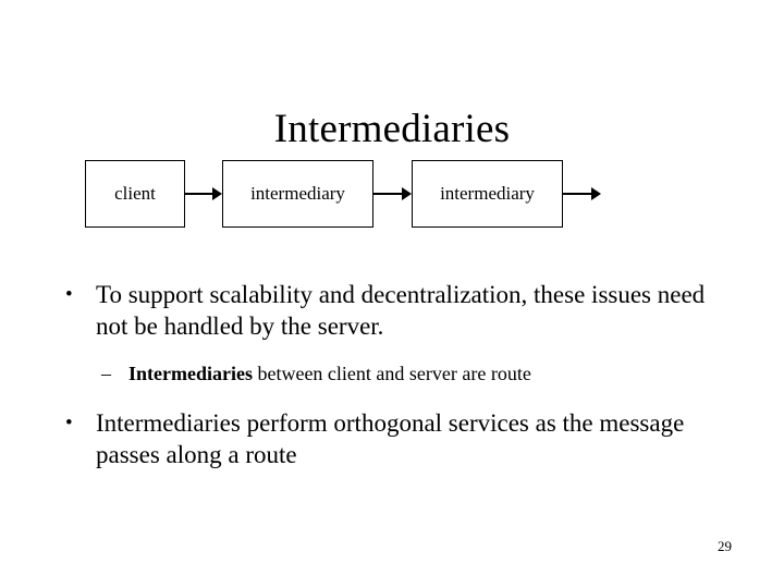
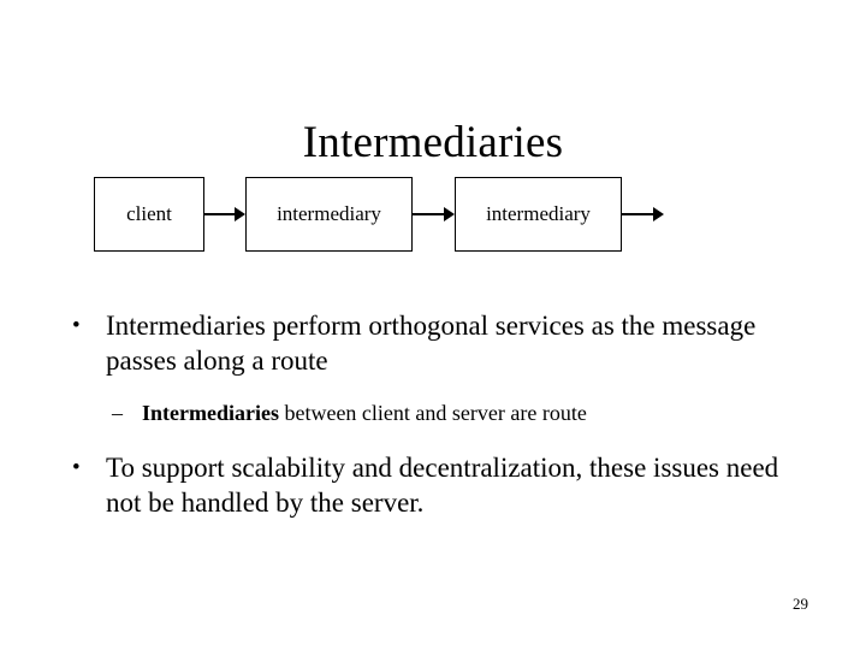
  Intermediaries
  client
  intermediary
  intermediary
  •
- To support scalability and decentralization, these issues need not be handled by the server.
+ Intermediaries perform orthogonal services as the message passes along a route
  –
  Intermediaries between client and server are route
  •
- Intermediaries perform orthogonal services as the message passes along a route
+ To support scalability and decentralization, these issues need not be handled by the server.
  29
